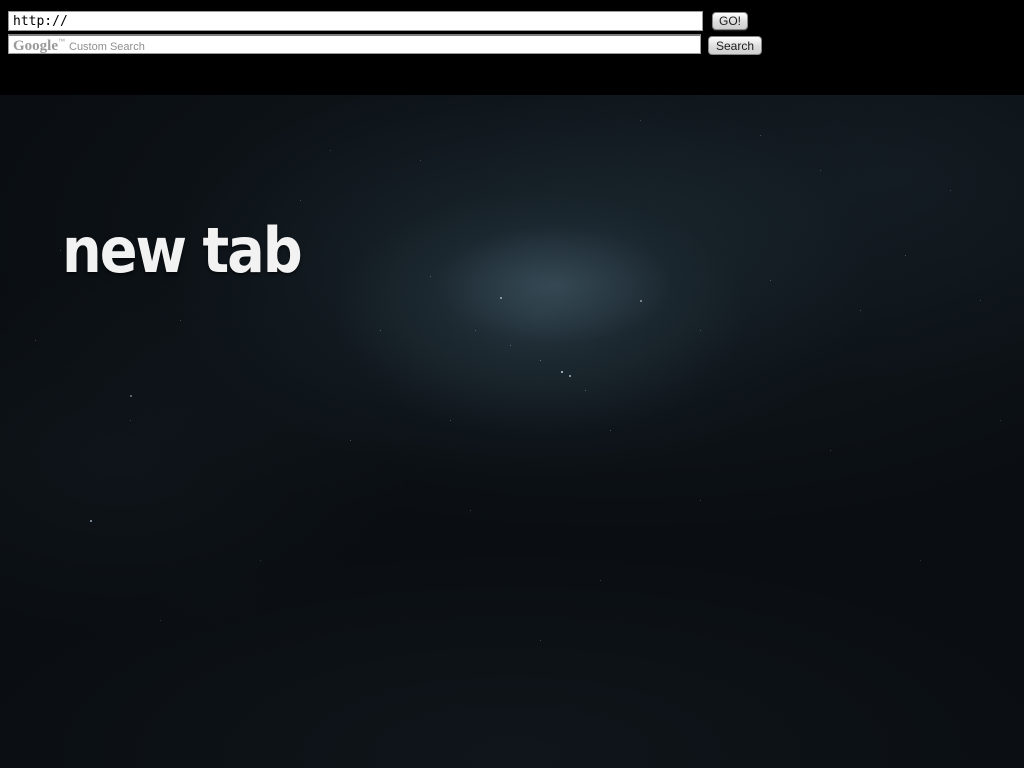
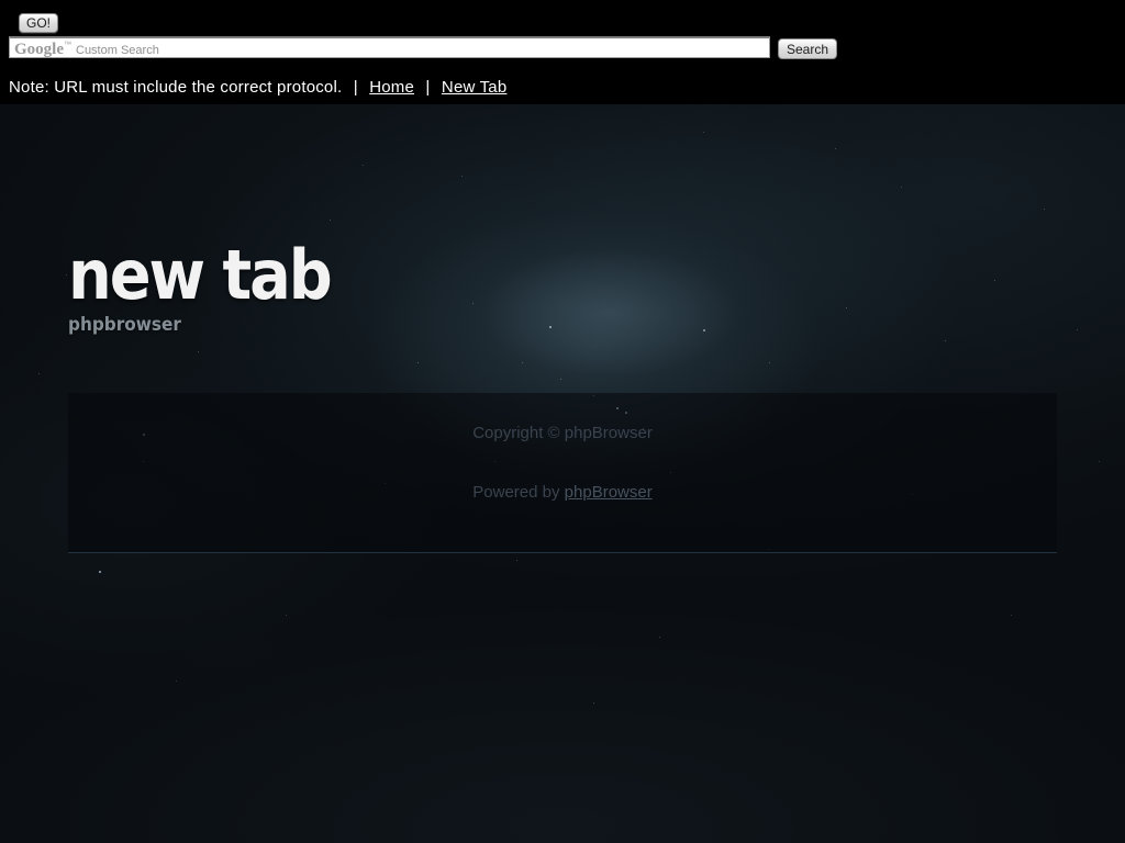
- http://
  GO!
  Google Custom Search
  Search
+ Note: URL must include the correct protocol. | Home | New Tab
  new tab
+ phpbrowser
+ Copyright © phpBrowser
+ Powered by phpBrowser
